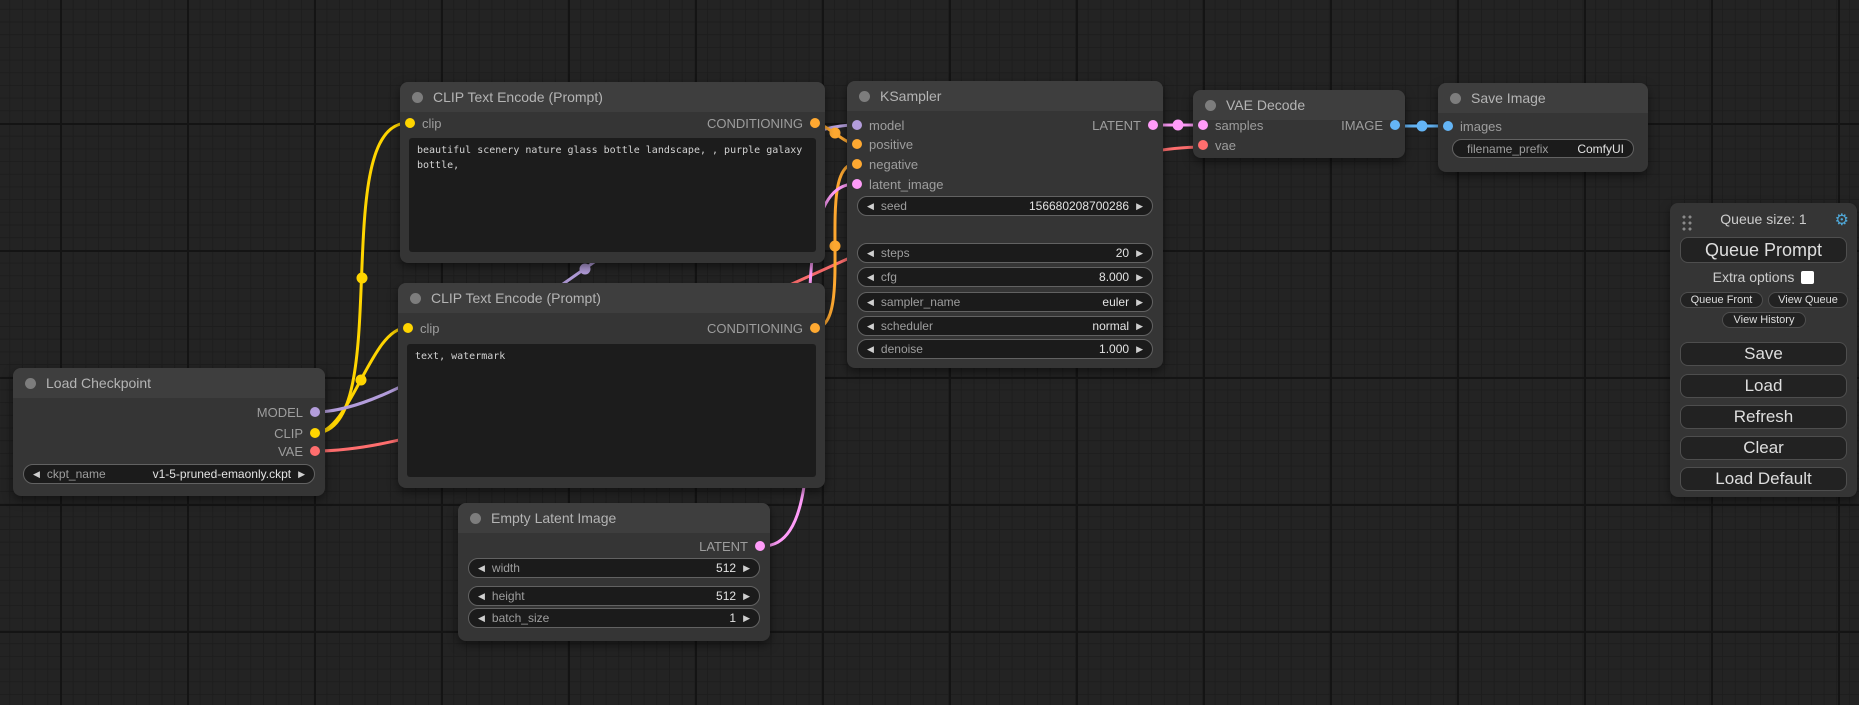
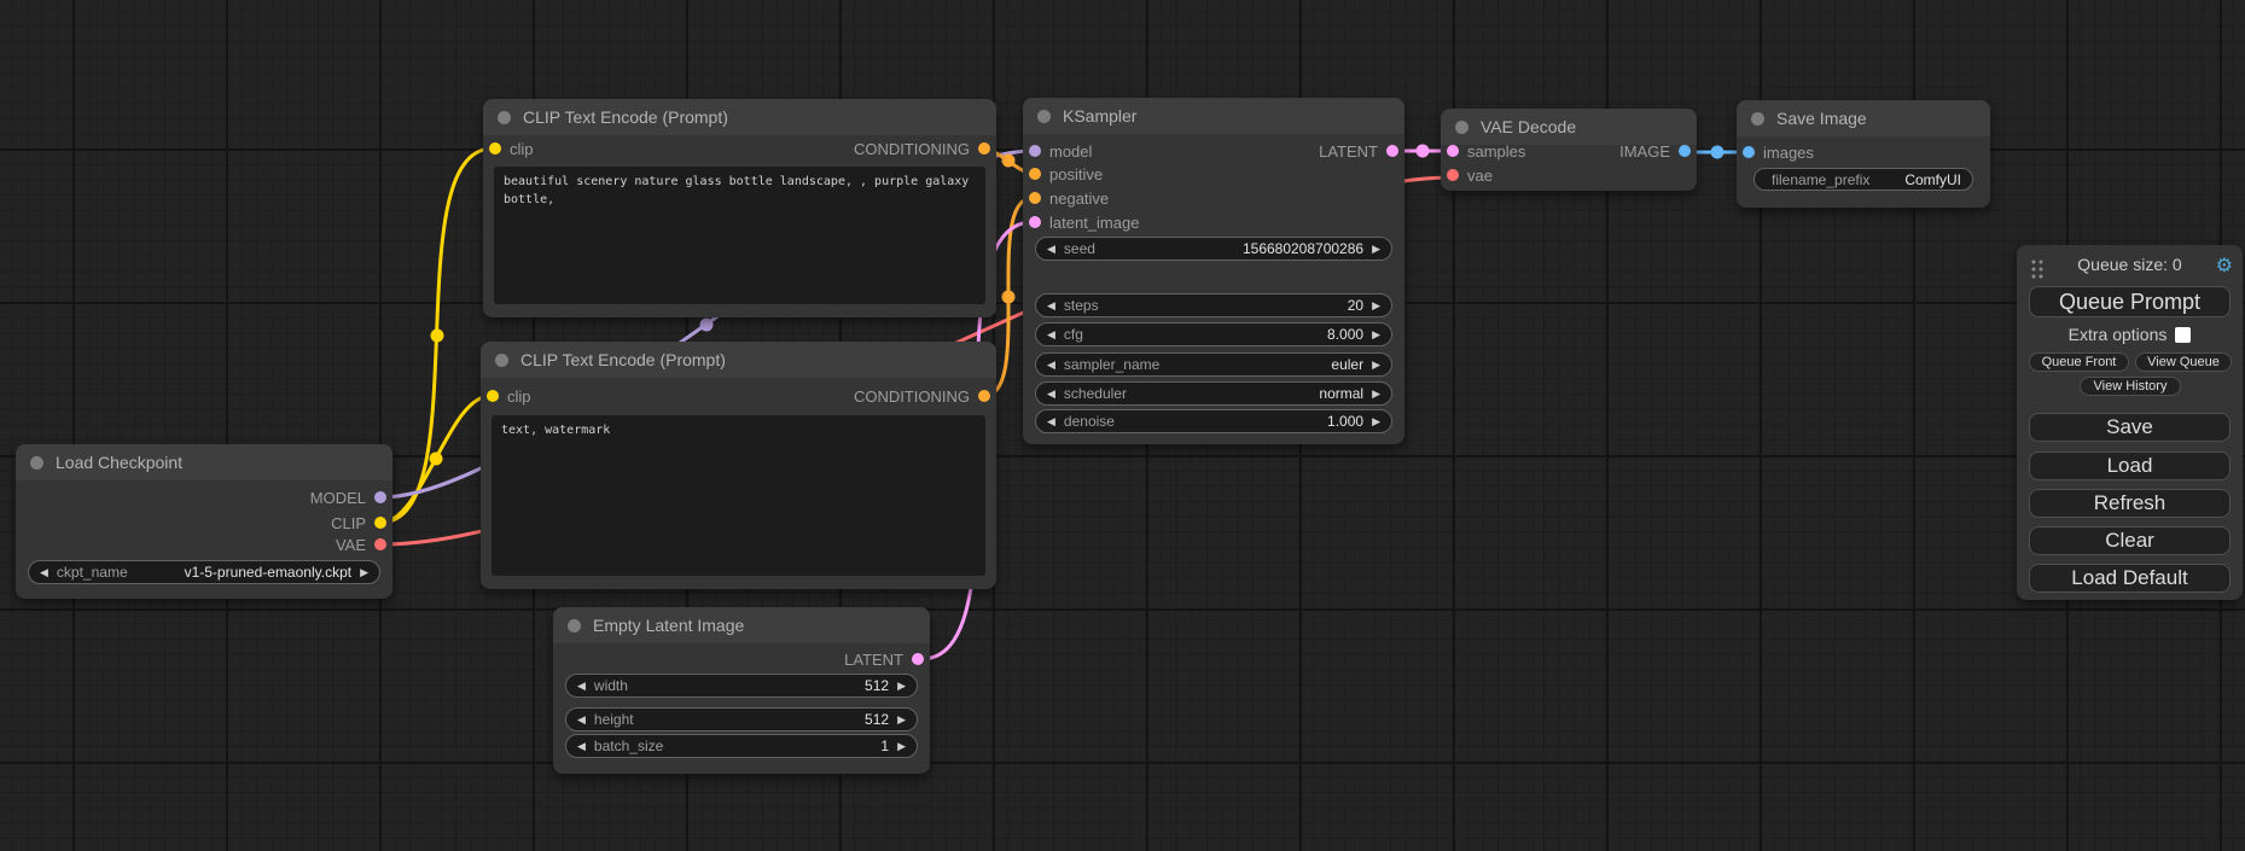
  Load Checkpoint
  MODEL
  CLIP
  VAE
  ◀
  ckpt_name
  v1-5-pruned-emaonly.ckpt
  ▶
  CLIP Text Encode (Prompt)
  clip
  CONDITIONING
  beautiful scenery nature glass bottle landscape, , purple galaxy
  bottle,
  CLIP Text Encode (Prompt)
  clip
  CONDITIONING
  text, watermark
  KSampler
  model
  positive
  negative
  latent_image
  LATENT
  ◀
  seed
  156680208700286
  ▶
  ◀
  steps
  20
  ▶
  ◀
  cfg
  8.000
  ▶
  ◀
  sampler_name
  euler
  ▶
  ◀
  scheduler
  normal
  ▶
  ◀
  denoise
  1.000
  ▶
  Empty Latent Image
  LATENT
  ◀
  width
  512
  ▶
  ◀
  height
  512
  ▶
  ◀
  batch_size
  1
  ▶
  VAE Decode
  samples
  vae
  IMAGE
  Save Image
  images
  filename_prefix
  ComfyUI
- Queue size: 1
+ Queue size: 0
  ⚙
  Queue Prompt
  Extra options
  Queue Front
  View Queue
  View History
  Save
  Load
  Refresh
  Clear
  Load Default
